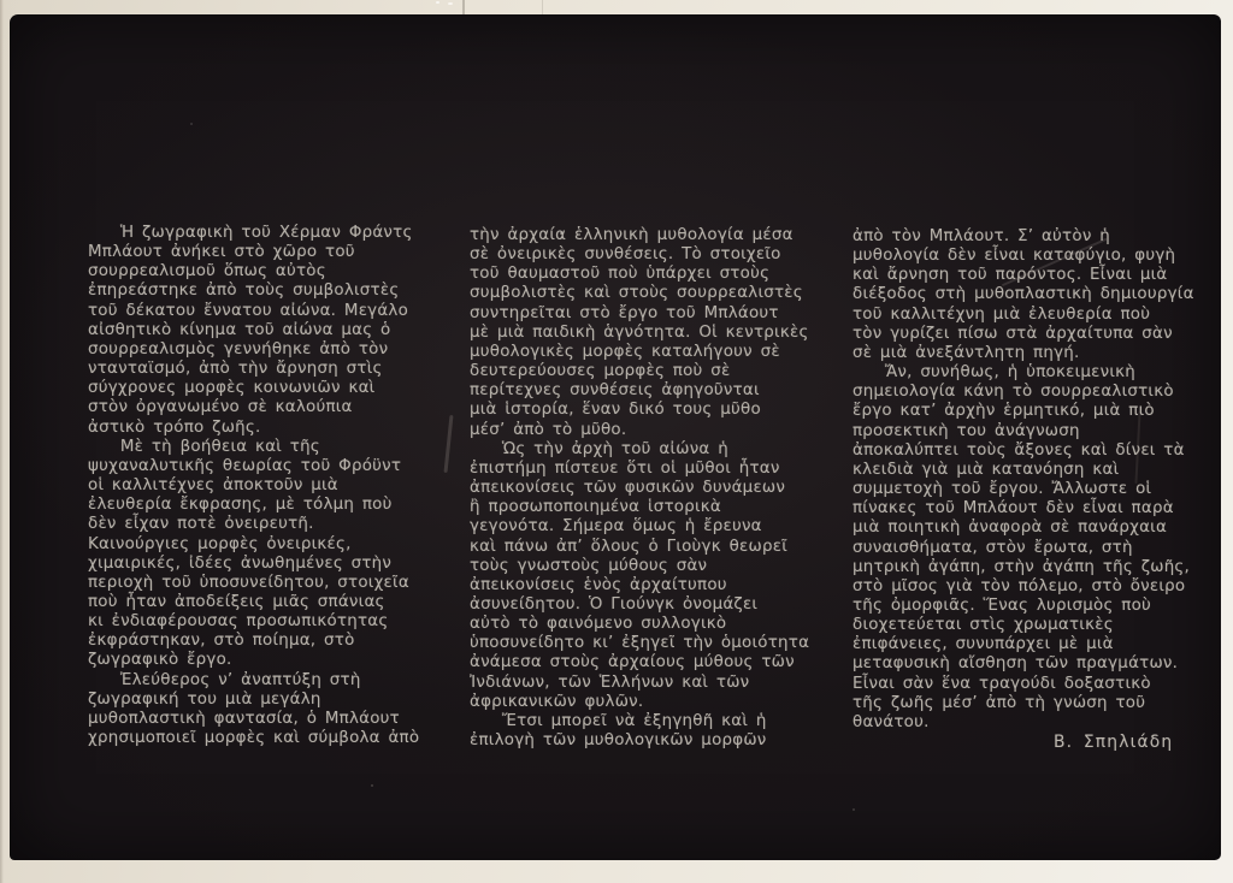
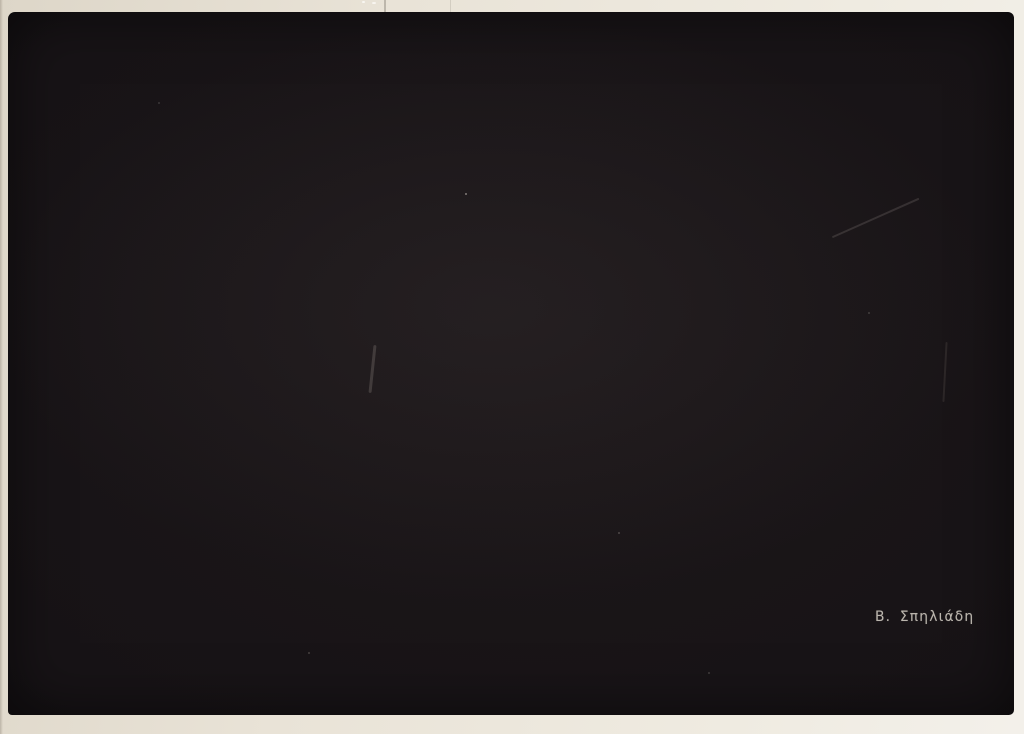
- Ἡ ζωγραφικὴ τοῦ Χέρμαν Φράντς
- Μπλάουτ ἀνήκει στὸ χῶρο τοῦ
- σουρρεαλισμοῦ ὅπως αὐτὸς
- ἐπηρεάστηκε ἀπὸ τοὺς συμβολιστὲς
- τοῦ δέκατου ἔννατου αἰώνα. Μεγάλο
- αἰσθητικὸ κίνημα τοῦ αἰώνα μας ὁ
- σουρρεαλισμὸς γεννήθηκε ἀπὸ τὸν
- ντανταϊσμό, ἀπὸ τὴν ἄρνηση στὶς
- σύγχρονες μορφὲς κοινωνιῶν καὶ
- στὸν ὀργανωμένο σὲ καλούπια
- ἀστικὸ τρόπο ζωῆς.
- Μὲ τὴ βοήθεια καὶ τῆς
- ψυχαναλυτικῆς θεωρίας τοῦ Φρόϋντ
- οἱ καλλιτέχνες ἀποκτοῦν μιὰ
- ἐλευθερία ἔκφρασης, μὲ τόλμη ποὺ
- δὲν εἶχαν ποτὲ ὀνειρευτῆ.
- Καινούργιες μορφὲς ὀνειρικές,
- χιμαιρικές, ἰδέες ἀνωθημένες στὴν
- περιοχὴ τοῦ ὑποσυνείδητου, στοιχεῖα
- ποὺ ἦταν ἀποδείξεις μιᾶς σπάνιας
- κι ἐνδιαφέρουσας προσωπικότητας
- ἐκφράστηκαν, στὸ ποίημα, στὸ
- ζωγραφικὸ ἔργο.
- Ἐλεύθερος ν’ ἀναπτύξη στὴ
- ζωγραφική του μιὰ μεγάλη
- μυθοπλαστικὴ φαντασία, ὁ Μπλάουτ
- χρησιμοποιεῖ μορφὲς καὶ σύμβολα ἀπὸ
- τὴν ἀρχαία ἑλληνικὴ μυθολογία μέσα
- σὲ ὀνειρικὲς συνθέσεις. Τὸ στοιχεῖο
- τοῦ θαυμαστοῦ ποὺ ὑπάρχει στοὺς
- συμβολιστὲς καὶ στοὺς σουρρεαλιστὲς
- συντηρεῖται στὸ ἔργο τοῦ Μπλάουτ
- μὲ μιὰ παιδικὴ ἁγνότητα. Οἱ κεντρικὲς
- μυθολογικὲς μορφὲς καταλήγουν σὲ
- δευτερεύουσες μορφὲς ποὺ σὲ
- περίτεχνες συνθέσεις ἀφηγοῦνται
- μιὰ ἱστορία, ἕναν δικό τους μῦθο
- μέσ’ ἀπὸ τὸ μῦθο.
- Ὡς τὴν ἀρχὴ τοῦ αἰώνα ἡ
- ἐπιστήμη πίστευε ὅτι οἱ μῦθοι ἦταν
- ἀπεικονίσεις τῶν φυσικῶν δυνάμεων
- ἢ προσωποποιημένα ἱστορικὰ
- γεγονότα. Σήμερα ὅμως ἡ ἔρευνα
- καὶ πάνω ἀπ’ ὅλους ὁ Γιοὺγκ θεωρεῖ
- τοὺς γνωστοὺς μύθους σὰν
- ἀπεικονίσεις ἑνὸς ἀρχαίτυπου
- ἀσυνείδητου. Ὁ Γιούνγκ ὀνομάζει
- αὐτὸ τὸ φαινόμενο συλλογικὸ
- ὑποσυνείδητο κι’ ἐξηγεῖ τὴν ὁμοιότητα
- ἀνάμεσα στοὺς ἀρχαίους μύθους τῶν
- Ἰνδιάνων, τῶν Ἑλλήνων καὶ τῶν
- ἀφρικανικῶν φυλῶν.
- Ἔτσι μπορεῖ νὰ ἐξηγηθῆ καὶ ἡ
- ἐπιλογὴ τῶν μυθολογικῶν μορφῶν
- ἀπὸ τὸν Μπλάουτ. Σ’ αὐτὸν ἡ
- μυθολογία δὲν εἶναι καταφύγιο, φυγὴ
- καὶ ἄρνηση τοῦ παρόντος. Εἶναι μιὰ
- διέξοδος στὴ μυθοπλαστικὴ δημιουργία
- τοῦ καλλιτέχνη μιὰ ἐλευθερία ποὺ
- τὸν γυρίζει πίσω στὰ ἀρχαίτυπα σὰν
- σὲ μιὰ ἀνεξάντλητη πηγή.
- Ἄν, συνήθως, ἡ ὑποκειμενικὴ
- σημειολογία κάνη τὸ σουρρεαλιστικὸ
- ἔργο κατ’ ἀρχὴν ἑρμητικό, μιὰ πιὸ
- προσεκτικὴ του ἀνάγνωση
- ἀποκαλύπτει τοὺς ἄξονες καὶ δίνει τὰ
- κλειδιὰ γιὰ μιὰ κατανόηση καὶ
- συμμετοχὴ τοῦ ἔργου. Ἄλλωστε οἱ
- πίνακες τοῦ Μπλάουτ δὲν εἶναι παρὰ
- μιὰ ποιητικὴ ἀναφορὰ σὲ πανάρχαια
- συναισθήματα, στὸν ἔρωτα, στὴ
- μητρικὴ ἀγάπη, στὴν ἀγάπη τῆς ζωῆς,
- στὸ μῖσος γιὰ τὸν πόλεμο, στὸ ὄνειρο
- τῆς ὀμορφιᾶς. Ἕνας λυρισμὸς ποὺ
- διοχετεύεται στὶς χρωματικὲς
- ἐπιφάνειες, συνυπάρχει μὲ μιὰ
- μεταφυσικὴ αἴσθηση τῶν πραγμάτων.
- Εἶναι σὰν ἕνα τραγούδι δοξαστικὸ
- τῆς ζωῆς μέσ’ ἀπὸ τὴ γνώση τοῦ
- θανάτου.
  Β. Σπηλιάδη
